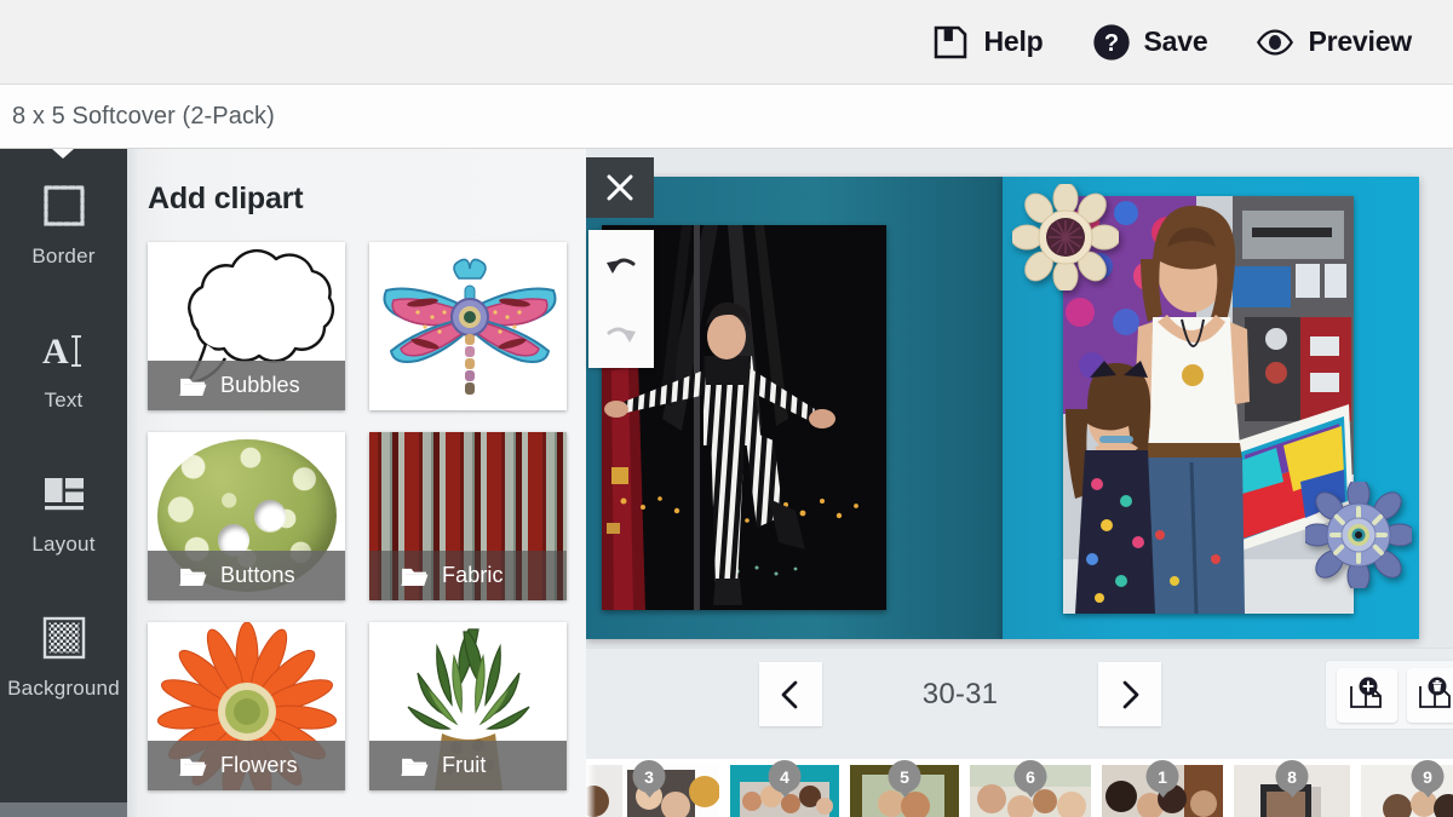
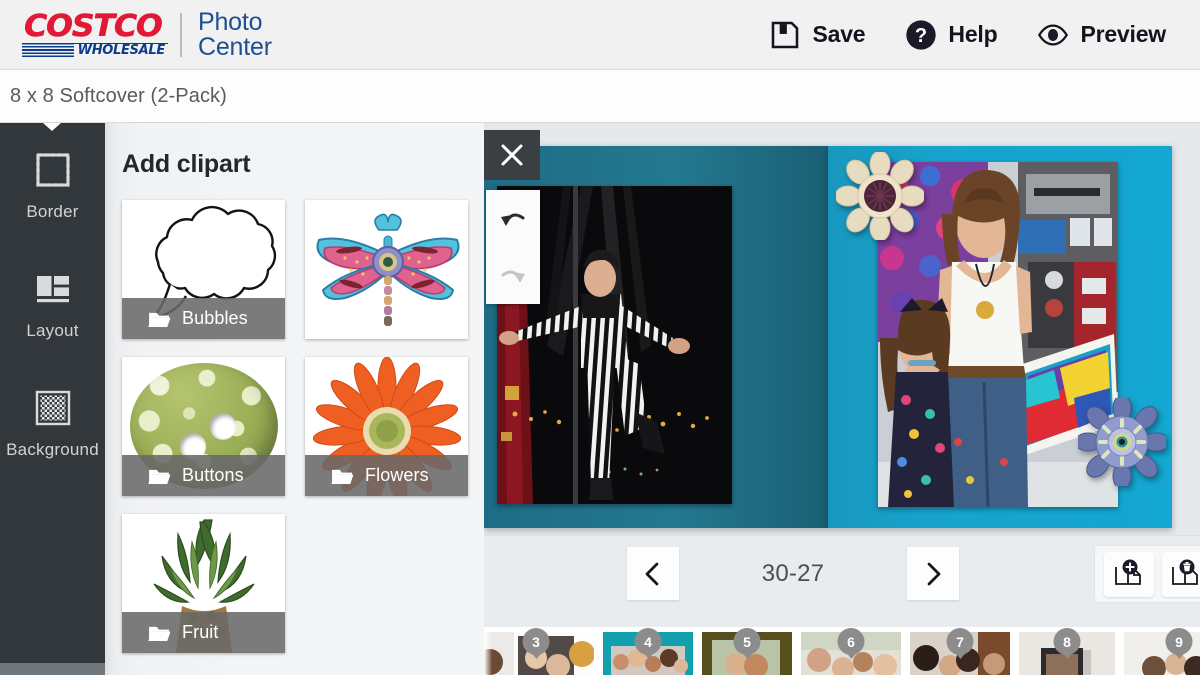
+ COSTCO
+ WHOLESALE
+ Photo
+ Center
- Help
+ Save
  ?
- Save
+ Help
  Preview
- 8 x 5 Softcover (2-Pack)
+ 8 x 8 Softcover (2-Pack)
  Border
- A
- Text
  Layout
  Background
- 30-31
+ 30-27
  3
  4
  5
  6
- 1
+ 7
  8
  9
  Add clipart
  Bubbles
  Buttons
- Fabric
  Flowers
  Fruit
